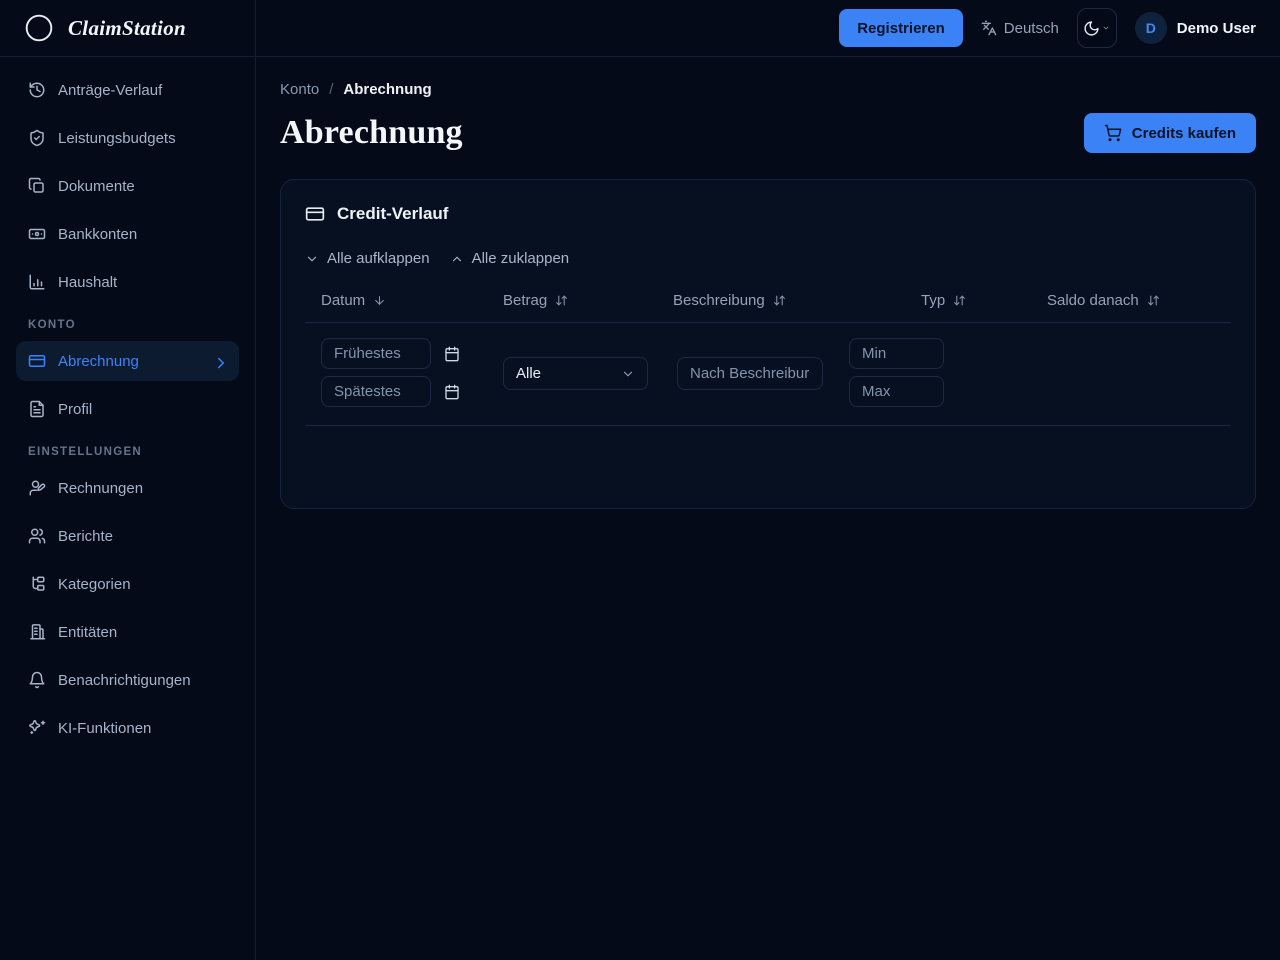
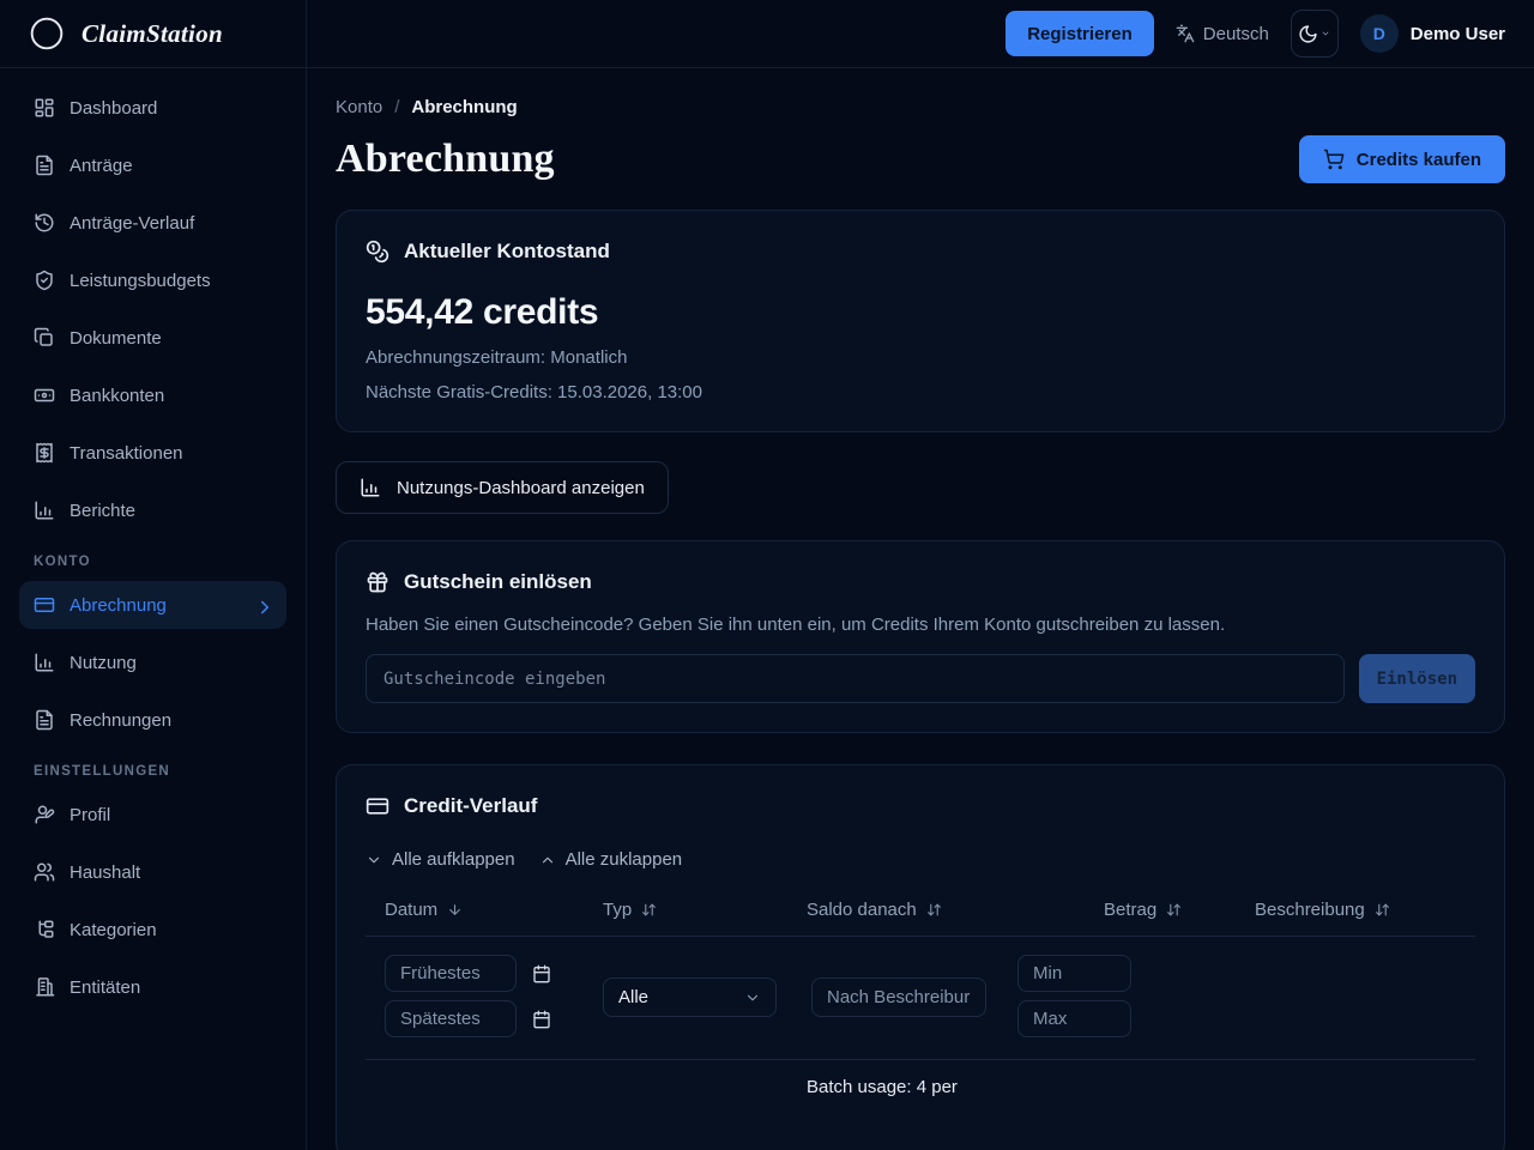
  ClaimStation
+ Dashboard
+ Anträge
  Anträge-Verlauf
  Leistungsbudgets
  Dokumente
  Bankkonten
+ Transaktionen
- Haushalt
+ Berichte
  KONTO
  Abrechnung
+ Nutzung
- Profil
+ Rechnungen
  EINSTELLUNGEN
- Rechnungen
+ Profil
- Berichte
+ Haushalt
  Kategorien
  Entitäten
- Benachrichtigungen
- KI-Funktionen
  Registrieren
  Deutsch
  D
  Demo User
  Konto
  /
  Abrechnung
  Abrechnung
  Credits kaufen
+ Aktueller Kontostand
+ 554,42 credits
+ Abrechnungszeitraum: Monatlich
+ Nächste Gratis-Credits: 15.03.2026, 13:00
+ Nutzungs-Dashboard anzeigen
+ Gutschein einlösen
+ Haben Sie einen Gutscheincode? Geben Sie ihn unten ein, um Credits Ihrem Konto gutschreiben zu lassen.
+ Gutscheincode eingeben
+ Einlösen
  Credit-Verlauf
  Alle aufklappen
  Alle zuklappen
  Datum
- Betrag
+ Typ
- Beschreibung
+ Saldo danach
- Typ
+ Betrag
- Saldo danach
+ Beschreibung
  Frühestes
  Spätestes
  Alle
  Nach Beschreibur
  Min
  Max
+ Batch usage: 4 per
